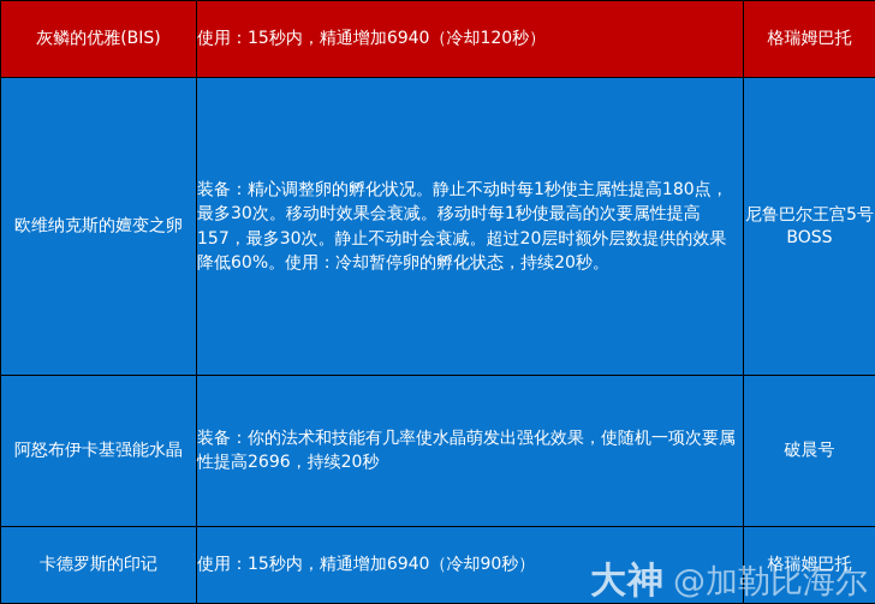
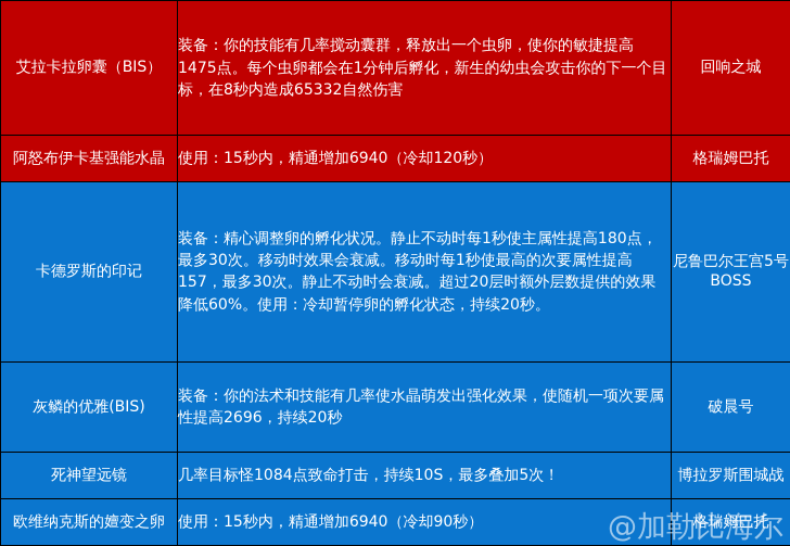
+ 艾拉卡拉卵囊（BIS）	装备：你的技能有几率搅动囊群，释放出一个虫卵，使你的敏捷提高1475点。每个虫卵都会在1分钟后孵化，新生的幼虫会攻击你的下一个目标，在8秒内造成65332自然伤害	回响之城
- 灰鳞的优雅(BIS)	使用：15秒内，精通增加6940（冷却120秒）	格瑞姆巴托
+ 阿怒布伊卡基强能水晶	使用：15秒内，精通增加6940（冷却120秒）	格瑞姆巴托
- 欧维纳克斯的嬗变之卵	装备：精心调整卵的孵化状况。静止不动时每1秒使主属性提高180点，最多30次。移动时效果会衰减。移动时每1秒使最高的次要属性提高157，最多30次。静止不动时会衰减。超过20层时额外层数提供的效果降低60%。使用：冷却暂停卵的孵化状态，持续20秒。	尼鲁巴尔王宫5号BOSS
+ 卡德罗斯的印记	装备：精心调整卵的孵化状况。静止不动时每1秒使主属性提高180点，最多30次。移动时效果会衰减。移动时每1秒使最高的次要属性提高157，最多30次。静止不动时会衰减。超过20层时额外层数提供的效果降低60%。使用：冷却暂停卵的孵化状态，持续20秒。	尼鲁巴尔王宫5号BOSS
- 阿怒布伊卡基强能水晶	装备：你的法术和技能有几率使水晶萌发出强化效果，使随机一项次要属性提高2696，持续20秒	破晨号
+ 灰鳞的优雅(BIS)	装备：你的法术和技能有几率使水晶萌发出强化效果，使随机一项次要属性提高2696，持续20秒	破晨号
+ 死神望远镜	几率目标怪1084点致命打击，持续10S，最多叠加5次！	博拉罗斯围城战
- 卡德罗斯的印记	使用：15秒内，精通增加6940（冷却90秒）	格瑞姆巴托
+ 欧维纳克斯的嬗变之卵	使用：15秒内，精通增加6940（冷却90秒）	格瑞姆巴托
- 大神
  @加勒比海尔
